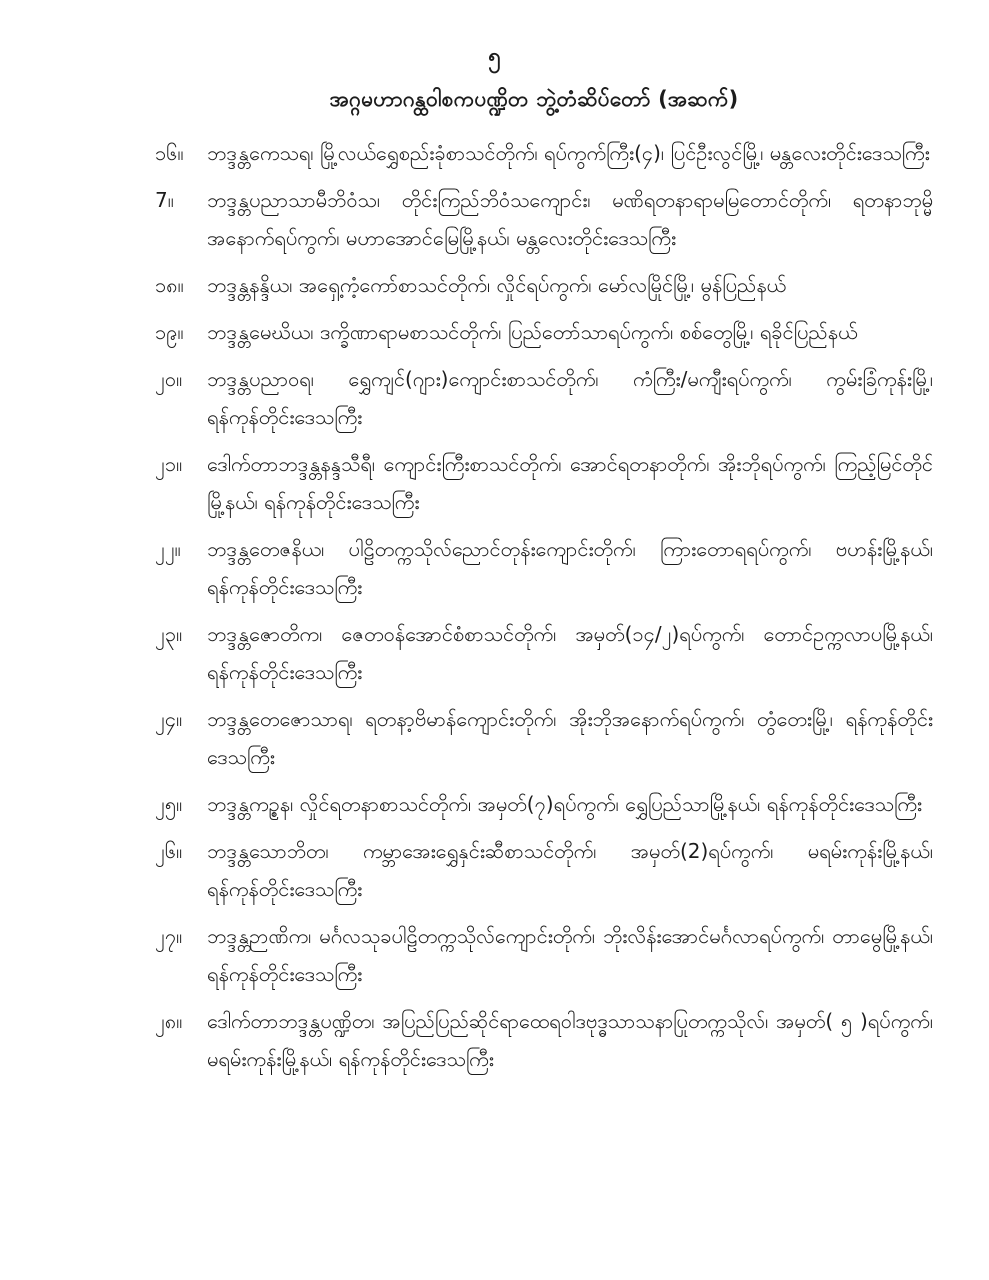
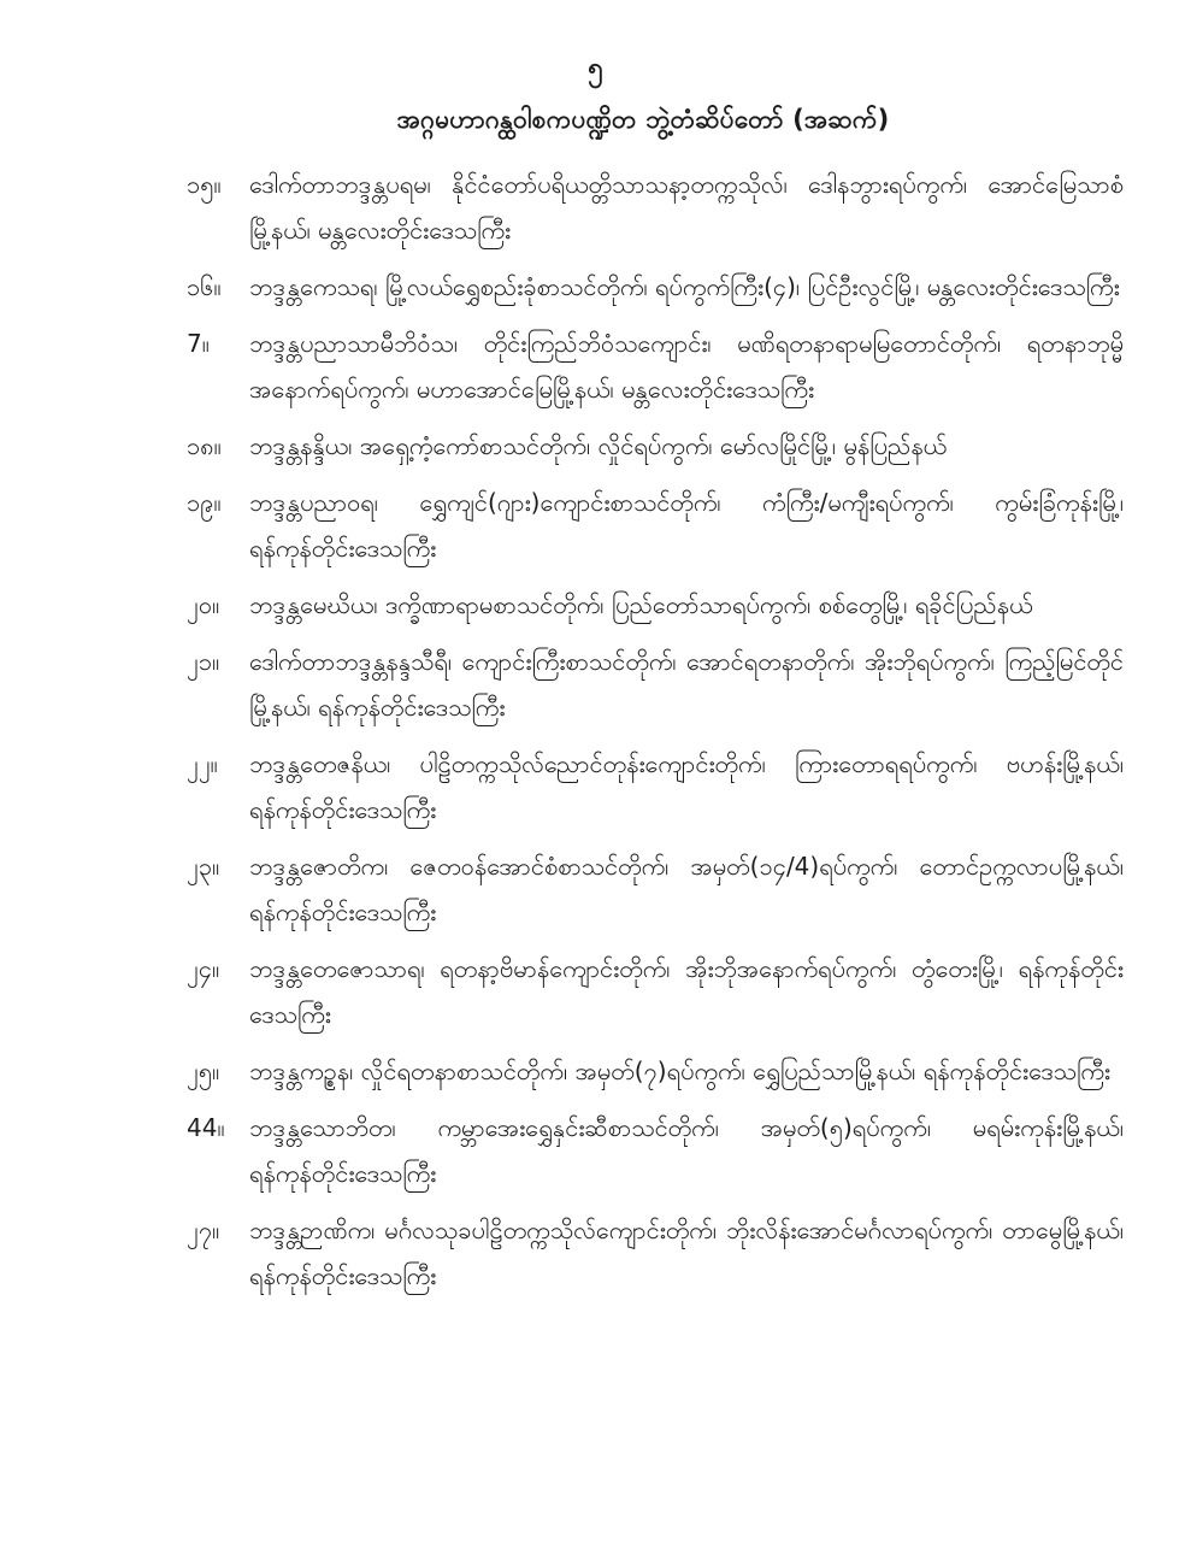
  ၅
  အဂ္ဂမဟာဂန္ထဝါစကပဏ္ဍိတ ဘွဲ့တံဆိပ်တော် (အဆက်)
+ ၁၅။
+ ဒေါက်တာဘဒ္ဒန္တပရမ၊ နိုင်ငံတော်ပရိယတ္တိသာသနာ့တက္ကသိုလ်၊ ဒေါနဘွားရပ်ကွက်၊ အောင်မြေသာစံမြို့နယ်၊ မန္တလေးတိုင်းဒေသကြီး
  ၁၆။
  ဘဒ္ဒန္တကေသရ၊ မြို့လယ်ရွှေစည်းခုံစာသင်တိုက်၊ ရပ်ကွက်ကြီး(၄)၊ ပြင်ဦးလွင်မြို့၊ မန္တလေးတိုင်းဒေသကြီး
  7။
  ဘဒ္ဒန္တပညာသာမီဘိဝံသ၊ တိုင်းကြည်ဘိဝံသကျောင်း၊ မဏိရတနာရာမမြတောင်တိုက်၊ ရတနာဘုမ္မိအနောက်ရပ်ကွက်၊ မဟာအောင်မြေမြို့နယ်၊ မန္တလေးတိုင်းဒေသကြီး
  ၁၈။
  ဘဒ္ဒန္တနန္ဒိယ၊ အရှေ့ကံ့ကော်စာသင်တိုက်၊ လှိုင်ရပ်ကွက်၊ မော်လမြိုင်မြို့၊ မွန်ပြည်နယ်
  ၁၉။
- ဘဒ္ဒန္တမေဃိယ၊ ဒက္ခိဏာရာမစာသင်တိုက်၊ ပြည်တော်သာရပ်ကွက်၊ စစ်တွေမြို့၊ ရခိုင်ပြည်နယ်
+ ဘဒ္ဒန္တပညာဝရ၊ ရွှေကျင်(ဂျား)ကျောင်းစာသင်တိုက်၊ ကံကြီး/မကျီးရပ်ကွက်၊ ကွမ်းခြံကုန်းမြို့၊ ရန်ကုန်တိုင်းဒေသကြီး
  ၂၀။
- ဘဒ္ဒန္တပညာဝရ၊ ရွှေကျင်(ဂျား)ကျောင်းစာသင်တိုက်၊ ကံကြီး/မကျီးရပ်ကွက်၊ ကွမ်းခြံကုန်းမြို့၊ ရန်ကုန်တိုင်းဒေသကြီး
+ ဘဒ္ဒန္တမေဃိယ၊ ဒက္ခိဏာရာမစာသင်တိုက်၊ ပြည်တော်သာရပ်ကွက်၊ စစ်တွေမြို့၊ ရခိုင်ပြည်နယ်
  ၂၁။
  ဒေါက်တာဘဒ္ဒန္တနန္ဒသီရီ၊ ကျောင်းကြီးစာသင်တိုက်၊ အောင်ရတနာတိုက်၊ အိုးဘိုရပ်ကွက်၊ ကြည့်မြင်တိုင်မြို့နယ်၊ ရန်ကုန်တိုင်းဒေသကြီး
  ၂၂။
  ဘဒ္ဒန္တတေဇနိယ၊ ပါဠိတက္ကသိုလ်ညောင်တုန်းကျောင်းတိုက်၊ ကြားတောရရပ်ကွက်၊ ဗဟန်းမြို့နယ်၊ ရန်ကုန်တိုင်းဒေသကြီး
  ၂၃။
- ဘဒ္ဒန္တဇောတိက၊ ဇေတဝန်အောင်စံစာသင်တိုက်၊ အမှတ်(၁၄/၂)ရပ်ကွက်၊ တောင်ဥက္ကလာပမြို့နယ်၊ ရန်ကုန်တိုင်းဒေသကြီး
+ ဘဒ္ဒန္တဇောတိက၊ ဇေတဝန်အောင်စံစာသင်တိုက်၊ အမှတ်(၁၄/4)ရပ်ကွက်၊ တောင်ဥက္ကလာပမြို့နယ်၊ ရန်ကုန်တိုင်းဒေသကြီး
  ၂၄။
  ဘဒ္ဒန္တတေဇောသာရ၊ ရတနာ့ဗိမာန်ကျောင်းတိုက်၊ အိုးဘိုအနောက်ရပ်ကွက်၊ တွံတေးမြို့၊ ရန်ကုန်တိုင်းဒေသကြီး
  ၂၅။
  ဘဒ္ဒန္တကဉ္စန၊ လှိုင်ရတနာစာသင်တိုက်၊ အမှတ်(၇)ရပ်ကွက်၊ ရွှေပြည်သာမြို့နယ်၊ ရန်ကုန်တိုင်းဒေသကြီး
- ၂၆။
+ 44။
- ဘဒ္ဒန္တသောဘိတ၊ ကမ္ဘာအေးရွှေနှင်းဆီစာသင်တိုက်၊ အမှတ်(2)ရပ်ကွက်၊ မရမ်းကုန်းမြို့နယ်၊ ရန်ကုန်တိုင်းဒေသကြီး
+ ဘဒ္ဒန္တသောဘိတ၊ ကမ္ဘာအေးရွှေနှင်းဆီစာသင်တိုက်၊ အမှတ်(၅)ရပ်ကွက်၊ မရမ်းကုန်းမြို့နယ်၊ ရန်ကုန်တိုင်းဒေသကြီး
  ၂၇။
  ဘဒ္ဒန္တဉာဏိက၊ မင်္ဂလသုခပါဠိတက္ကသိုလ်ကျောင်းတိုက်၊ ဘိုးလိန်းအောင်မင်္ဂလာရပ်ကွက်၊ တာမွေမြို့နယ်၊ ရန်ကုန်တိုင်းဒေသကြီး
- ၂၈။
- ဒေါက်တာဘဒ္ဒန္တပဏ္ဍိတ၊ အပြည်ပြည်ဆိုင်ရာထေရဝါဒဗုဒ္ဓသာသနာပြုတက္ကသိုလ်၊ အမှတ်( ၅ )ရပ်ကွက်၊ မရမ်းကုန်းမြို့နယ်၊ ရန်ကုန်တိုင်းဒေသကြီး
